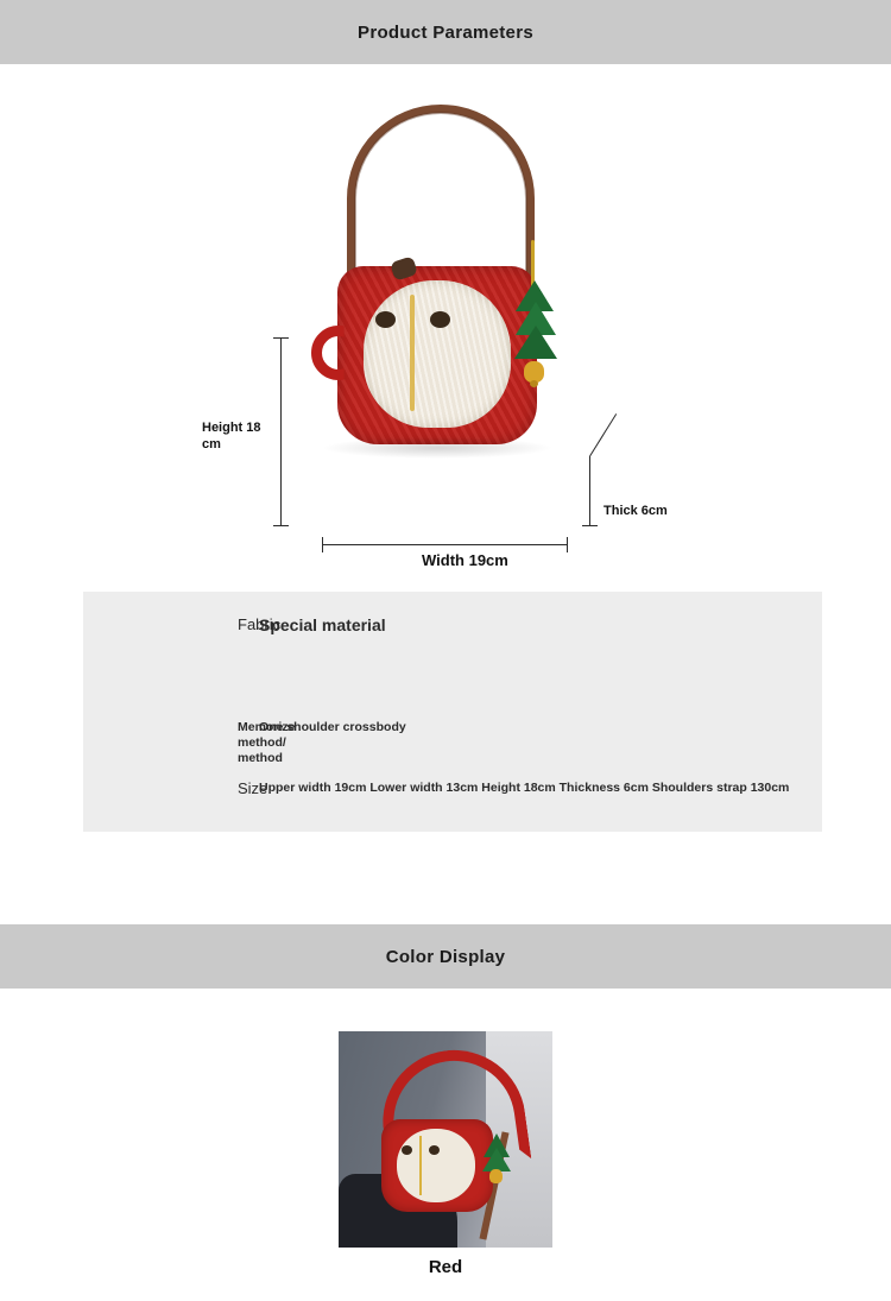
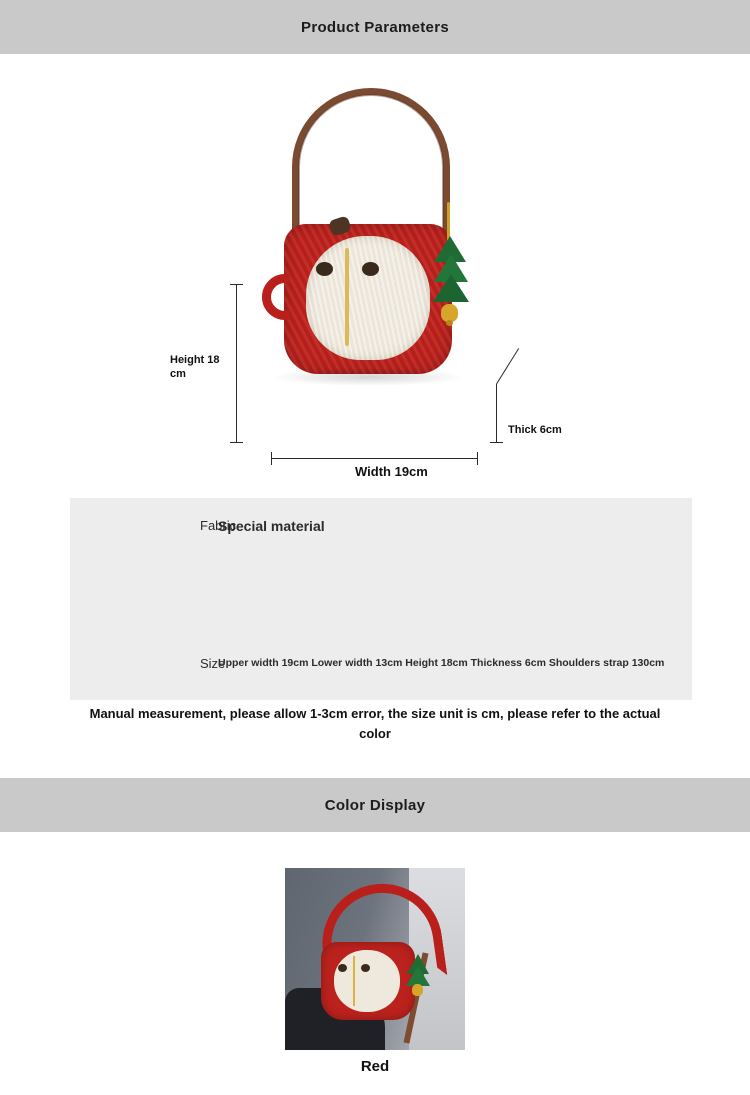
  Product Parameters
  Height 18 cm
  Width 19cm
  Thick 6cm
  Fabric
  Special material
- Memorize method/ method
- One shoulder crossbody
  Size
  Upper width 19cm Lower width 13cm Height 18cm Thickness 6cm Shoulders strap 130cm
+ Manual measurement, please allow 1-3cm error, the size unit is cm, please refer to the actual color
  Color Display
  Red
